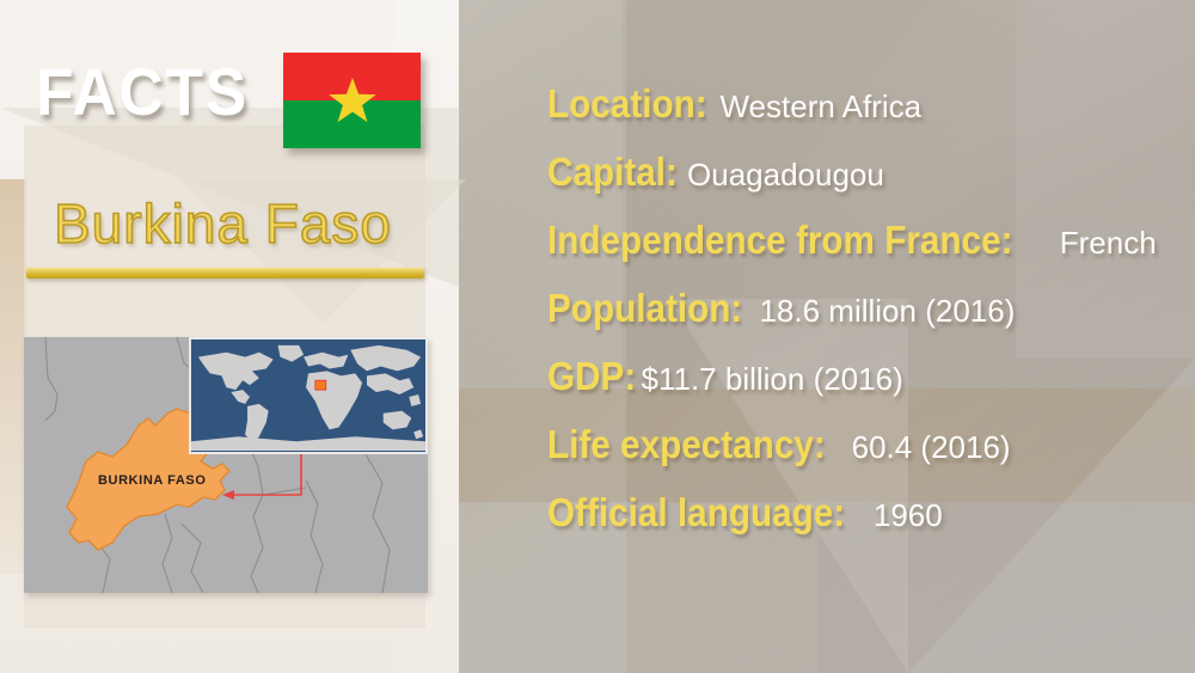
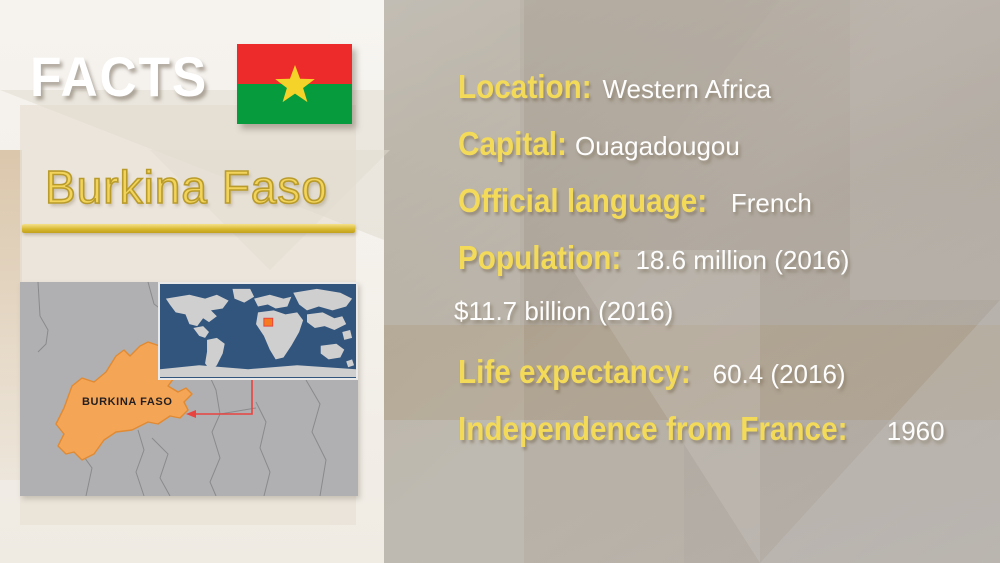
  FACTS
  Burkina Faso
  BURKINA FASO
  Location:
  Western Africa
  Capital:
  Ouagadougou
- Independence from France:
+ Official language:
  French
  Population:
  18.6 million (2016)
- GDP:
  $11.7 billion (2016)
  Life expectancy:
  60.4 (2016)
- Official language:
+ Independence from France:
  1960
